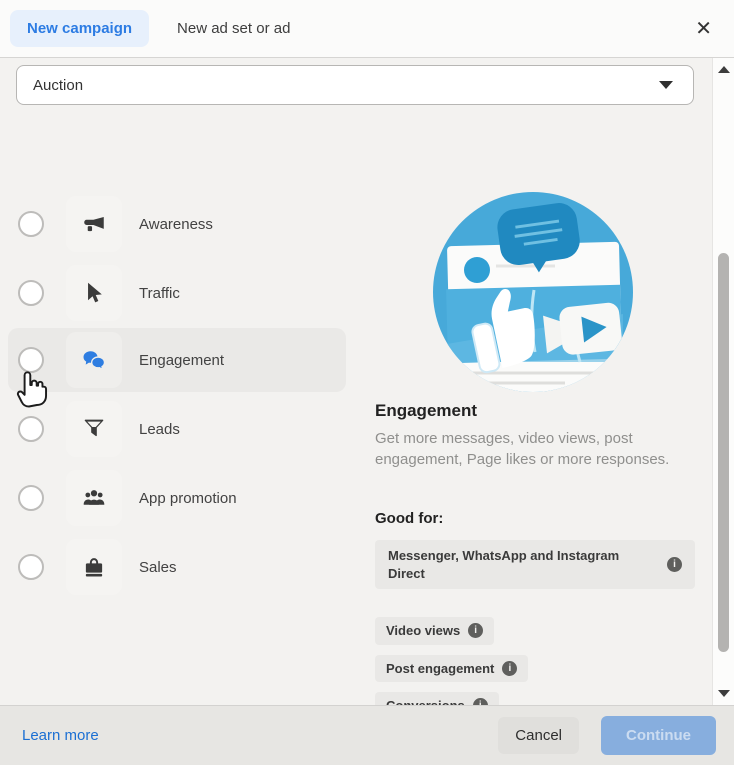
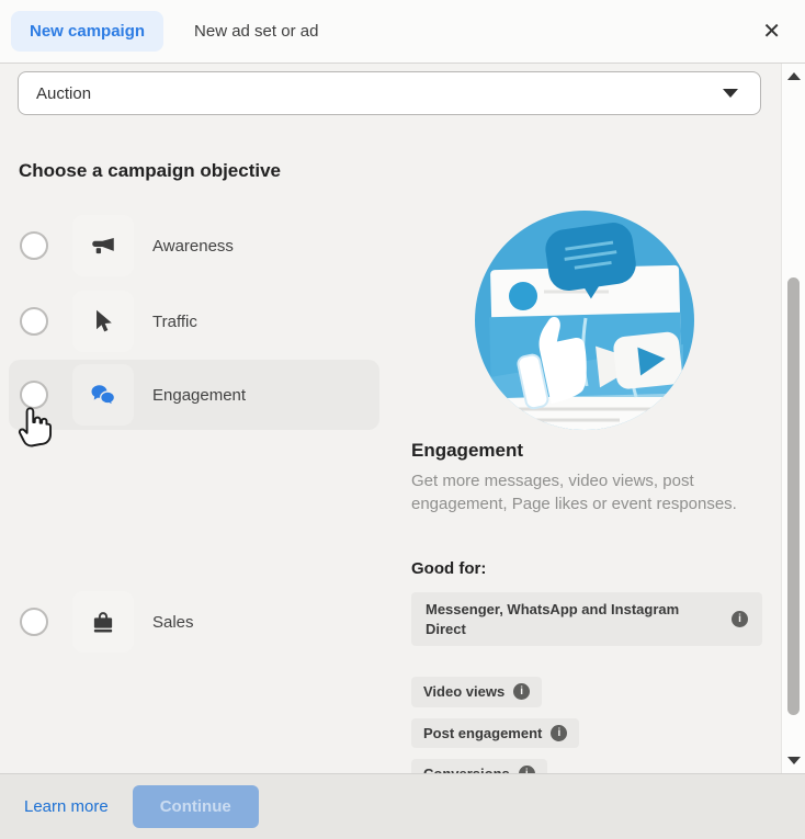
  New campaign
  New ad set or ad
  ✕
  Auction
+ Choose a campaign objective
  Awareness
  Traffic
  Engagement
- Leads
- App promotion
  Sales
  Engagement
- Get more messages, video views, post engagement, Page likes or more responses.
+ Get more messages, video views, post engagement, Page likes or event responses.
  Good for:
  Messenger, WhatsApp and Instagram Direct
  i
  Video views
  i
  Post engagement
  i
  Learn more
- Cancel
  Continue
